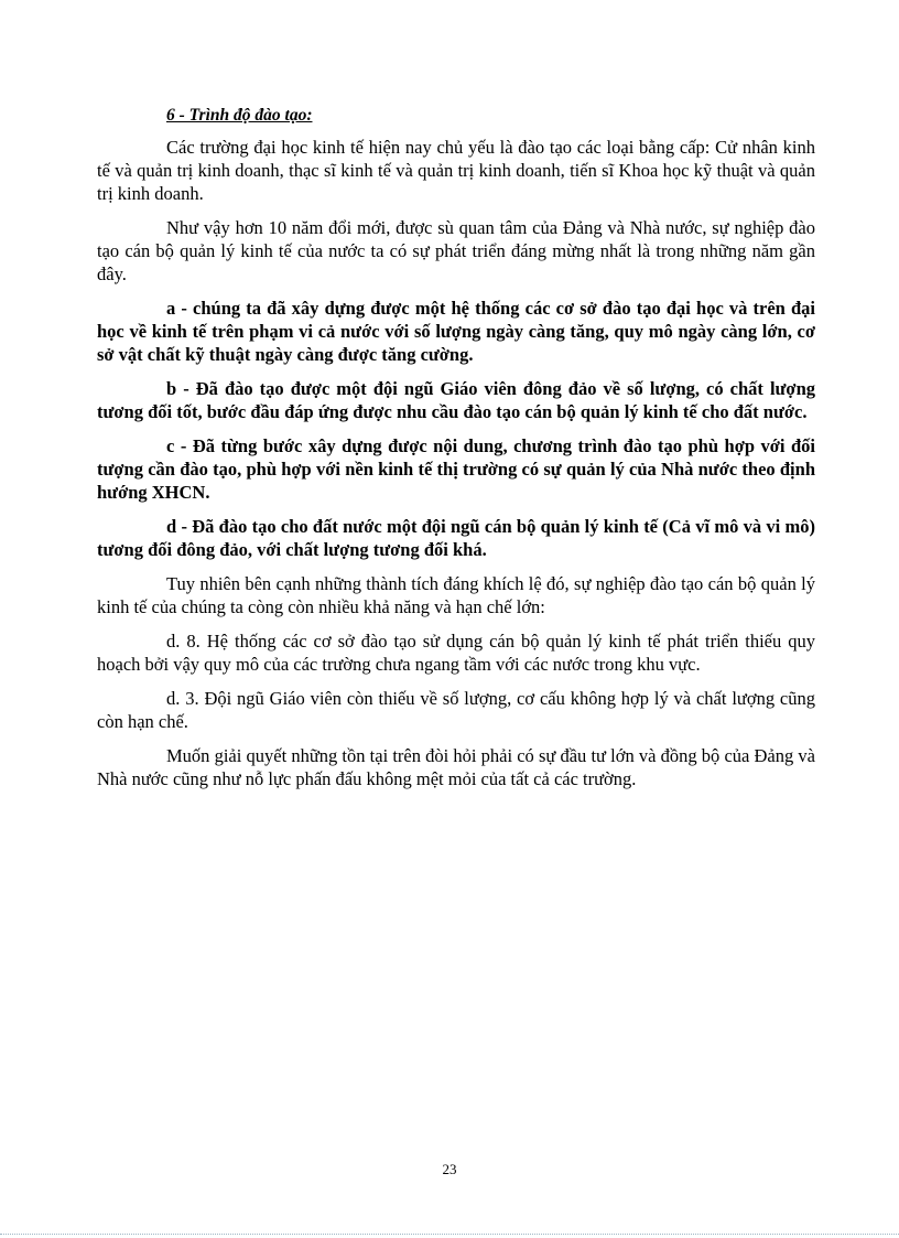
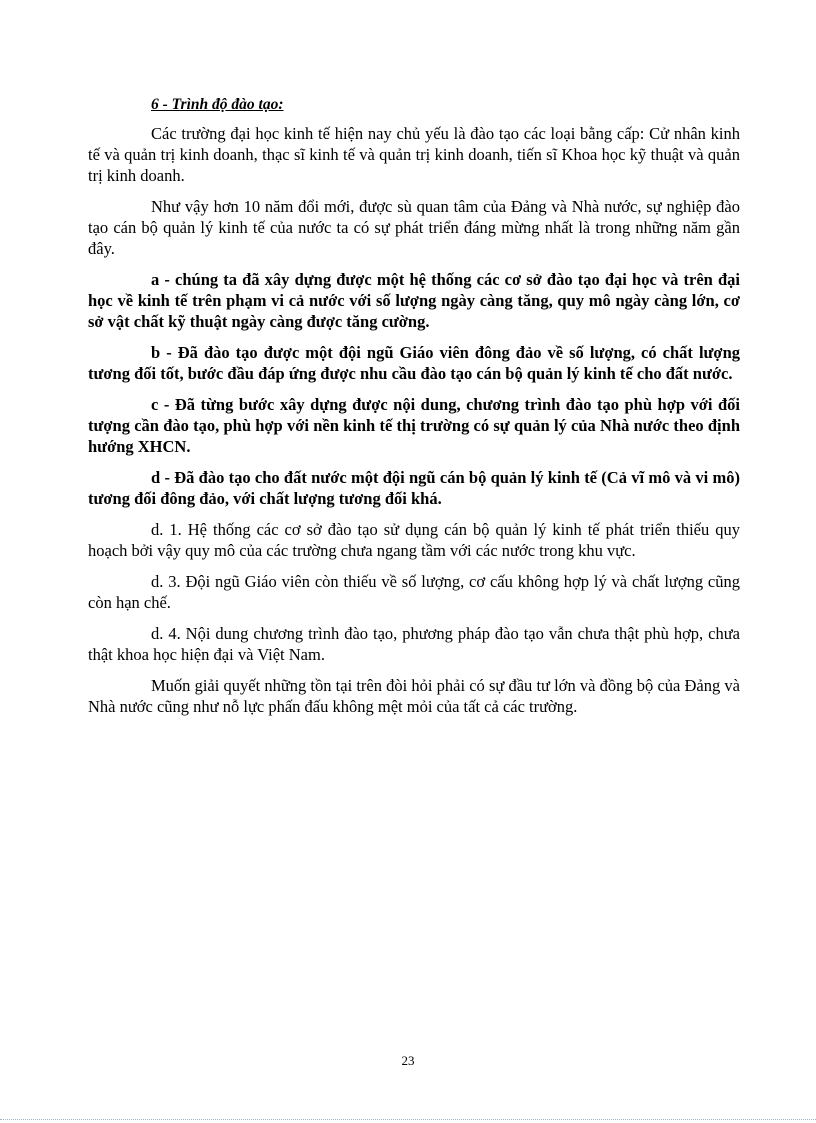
  6 - Trình độ đào tạo:
  Các trường đại học kinh tế hiện nay chủ yếu là đào tạo các loại bằng cấp: Cử nhân kinh tế và quản trị kinh doanh, thạc sĩ kinh tế và quản trị kinh doanh, tiến sĩ Khoa học kỹ thuật và quản trị kinh doanh.
  Như vậy hơn 10 năm đổi mới, được sù quan tâm của Đảng và Nhà nước, sự nghiệp đào tạo cán bộ quản lý kinh tế của nước ta có sự phát triển đáng mừng nhất là trong những năm gần đây.
  a - chúng ta đã xây dựng được một hệ thống các cơ sở đào tạo đại học và trên đại học về kinh tế trên phạm vi cả nước với số lượng ngày càng tăng, quy mô ngày càng lớn, cơ sở vật chất kỹ thuật ngày càng được tăng cường.
  b - Đã đào tạo được một đội ngũ Giáo viên đông đảo về số lượng, có chất lượng tương đối tốt, bước đầu đáp ứng được nhu cầu đào tạo cán bộ quản lý kinh tế cho đất nước.
  c - Đã từng bước xây dựng được nội dung, chương trình đào tạo phù hợp với đối tượng cần đào tạo, phù hợp với nền kinh tế thị trường có sự quản lý của Nhà nước theo định hướng XHCN.
  d - Đã đào tạo cho đất nước một đội ngũ cán bộ quản lý kinh tế (Cả vĩ mô và vi mô) tương đối đông đảo, với chất lượng tương đối khá.
- Tuy nhiên bên cạnh những thành tích đáng khích lệ đó, sự nghiệp đào tạo cán bộ quản lý kinh tế của chúng ta còng còn nhiều khả năng và hạn chế lớn:
- d. 8. Hệ thống các cơ sở đào tạo sử dụng cán bộ quản lý kinh tế phát triển thiếu quy hoạch bởi vậy quy mô của các trường chưa ngang tầm với các nước trong khu vực.
+ d. 1. Hệ thống các cơ sở đào tạo sử dụng cán bộ quản lý kinh tế phát triển thiếu quy hoạch bởi vậy quy mô của các trường chưa ngang tầm với các nước trong khu vực.
  d. 3. Đội ngũ Giáo viên còn thiếu về số lượng, cơ cấu không hợp lý và chất lượng cũng còn hạn chế.
+ d. 4. Nội dung chương trình đào tạo, phương pháp đào tạo vẫn chưa thật phù hợp, chưa thật khoa học hiện đại và Việt Nam.
  Muốn giải quyết những tồn tại trên đòi hỏi phải có sự đầu tư lớn và đồng bộ của Đảng và Nhà nước cũng như nỗ lực phấn đấu không mệt mỏi của tất cả các trường.
  23
